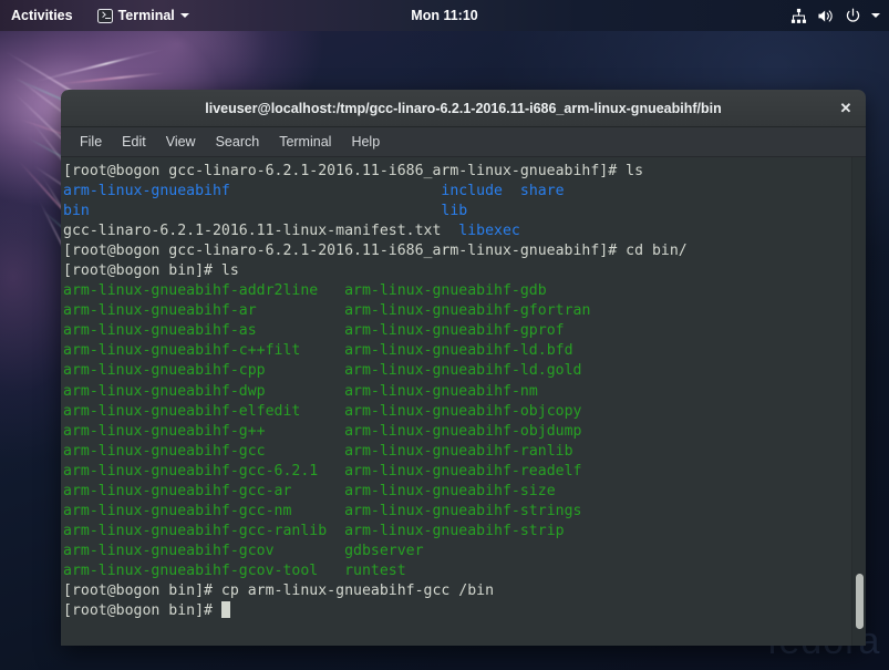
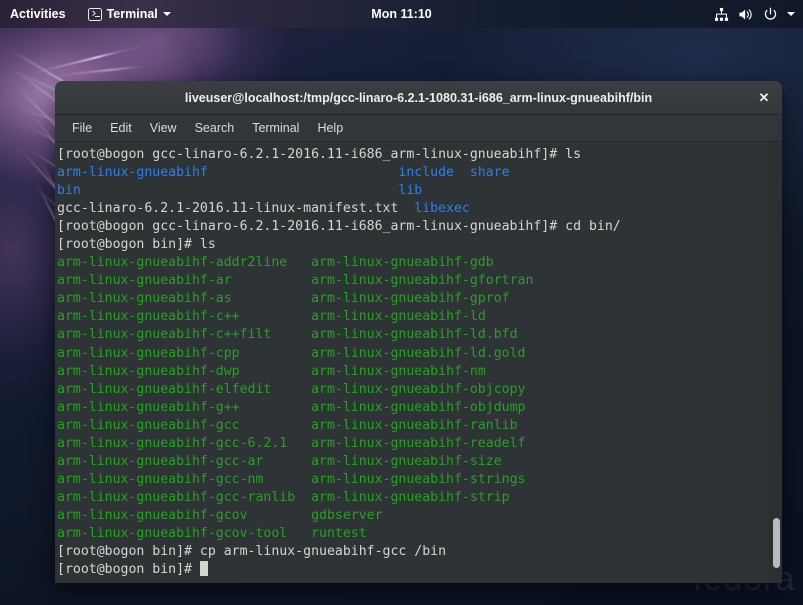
  Activities
  Terminal
  Mon 11:10
- liveuser@localhost:/tmp/gcc-linaro-6.2.1-2016.11-i686_arm-linux-gnueabihf/bin
+ liveuser@localhost:/tmp/gcc-linaro-6.2.1-1080.31-i686_arm-linux-gnueabihf/bin
  ✕
  File
  Edit
  View
  Search
  Terminal
  Help
  [root@bogon gcc-linaro-6.2.1-2016.11-i686_arm-linux-gnueabihf]# ls
  arm-linux-gnueabihf include share
  bin lib
  gcc-linaro-6.2.1-2016.11-linux-manifest.txt libexec
  [root@bogon gcc-linaro-6.2.1-2016.11-i686_arm-linux-gnueabihf]# cd bin/
  [root@bogon bin]# ls
  arm-linux-gnueabihf-addr2line arm-linux-gnueabihf-gdb
  arm-linux-gnueabihf-ar arm-linux-gnueabihf-gfortran
  arm-linux-gnueabihf-as arm-linux-gnueabihf-gprof
+ arm-linux-gnueabihf-c++ arm-linux-gnueabihf-ld
  arm-linux-gnueabihf-c++filt arm-linux-gnueabihf-ld.bfd
  arm-linux-gnueabihf-cpp arm-linux-gnueabihf-ld.gold
  arm-linux-gnueabihf-dwp arm-linux-gnueabihf-nm
  arm-linux-gnueabihf-elfedit arm-linux-gnueabihf-objcopy
  arm-linux-gnueabihf-g++ arm-linux-gnueabihf-objdump
  arm-linux-gnueabihf-gcc arm-linux-gnueabihf-ranlib
  arm-linux-gnueabihf-gcc-6.2.1 arm-linux-gnueabihf-readelf
  arm-linux-gnueabihf-gcc-ar arm-linux-gnueabihf-size
  arm-linux-gnueabihf-gcc-nm arm-linux-gnueabihf-strings
  arm-linux-gnueabihf-gcc-ranlib arm-linux-gnueabihf-strip
  arm-linux-gnueabihf-gcov gdbserver
  arm-linux-gnueabihf-gcov-tool runtest
  [root@bogon bin]# cp arm-linux-gnueabihf-gcc /bin
  [root@bogon bin]#
